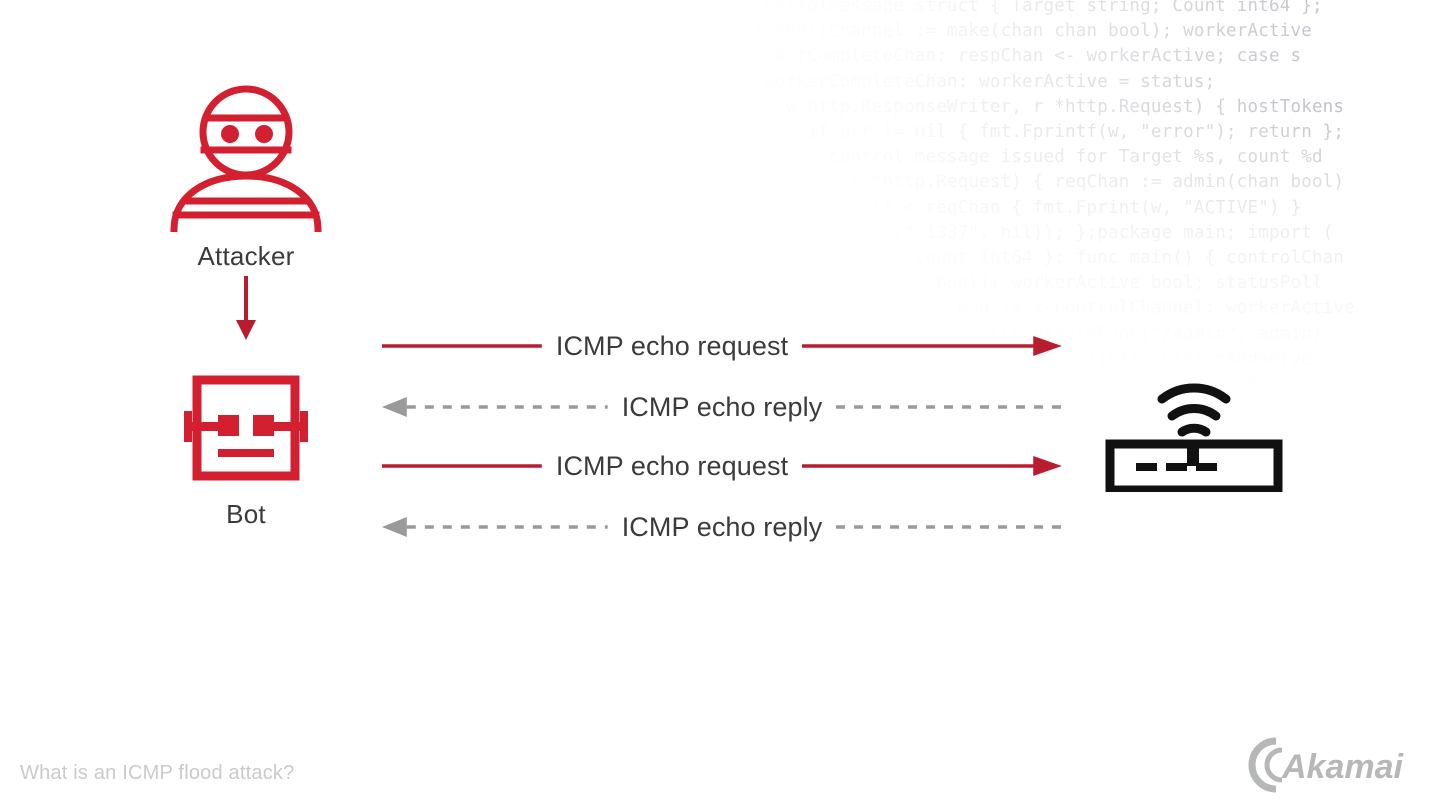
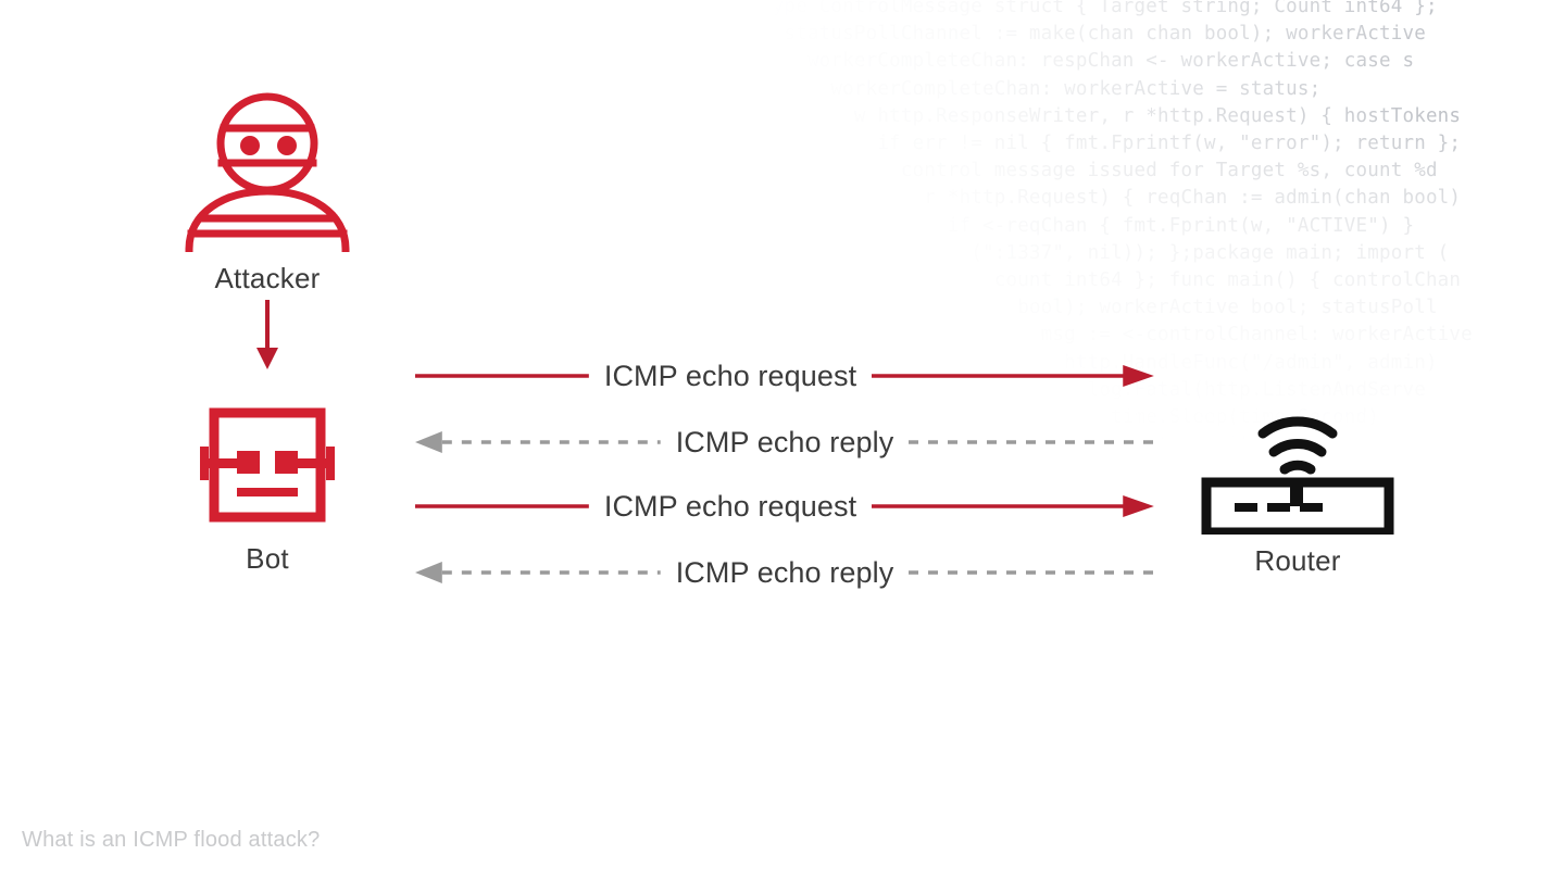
  type ControlMessage struct { Target string; Count int64 };
  statusPollChannel := make(chan chan bool); workerActive
  workerCompleteChan: respChan <- workerActive; case s
  workerCompleteChan: workerActive = status;
  w http.ResponseWriter, r *http.Request) { hostTokens
  if err != nil { fmt.Fprintf(w, "error"); return };
  control message issued for Target %s, count %d
  r *http.Request) { reqChan := admin(chan bool)
  if <-reqChan { fmt.Fprint(w, "ACTIVE") }
  http.HandleFunc("/admin", admin)
  log.Fatal(http.ListenAndServe
  time.Sleep(timeecond)
  return nil }
  Attacker
  Bot
+ Router
  ICMP echo request
  ICMP echo reply
  ICMP echo request
  ICMP echo reply
  What is an ICMP flood attack?
- Akamai
